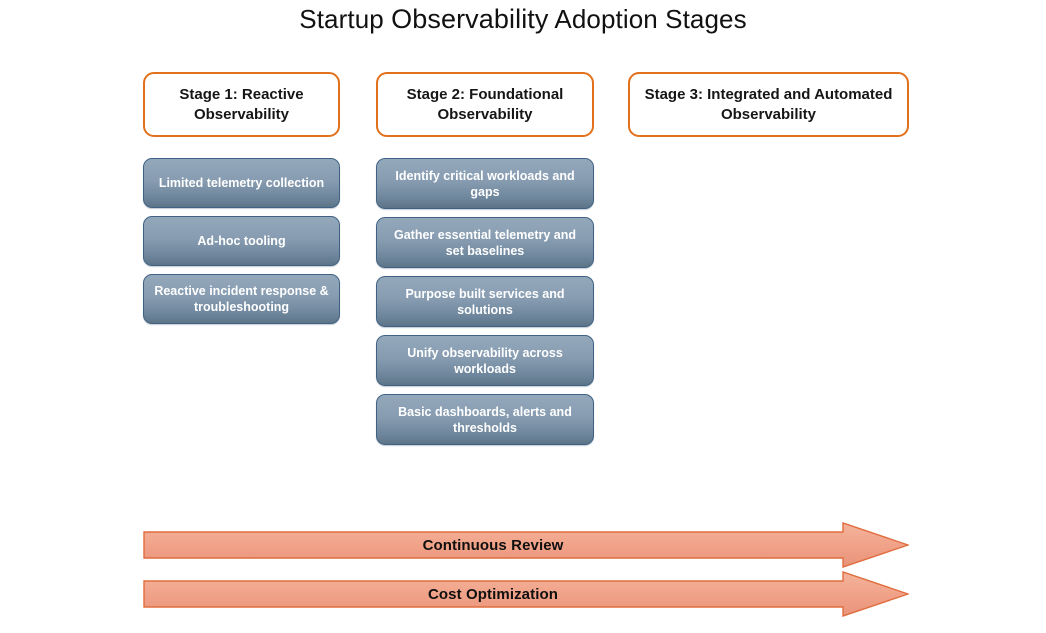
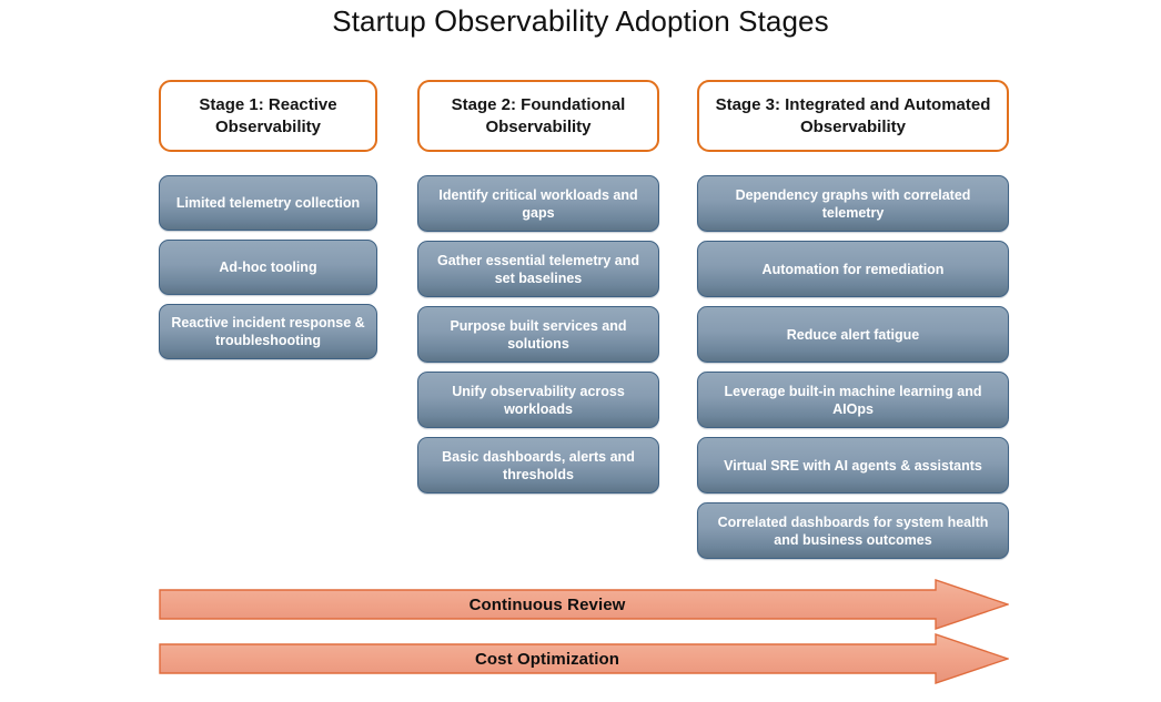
  Startup Observability Adoption Stages
  Stage 1: Reactive Observability
  Limited telemetry collection
  Ad-hoc tooling
  Reactive incident response & troubleshooting
  Stage 2: Foundational Observability
  Identify critical workloads and gaps
  Gather essential telemetry and set baselines
  Purpose built services and solutions
  Unify observability across workloads
  Basic dashboards, alerts and thresholds
  Stage 3: Integrated and Automated Observability
+ Dependency graphs with correlated telemetry
+ Automation for remediation
+ Reduce alert fatigue
+ Leverage built-in machine learning and AIOps
+ Virtual SRE with AI agents & assistants
+ Correlated dashboards for system health and business outcomes
  Continuous Review
  Cost Optimization
